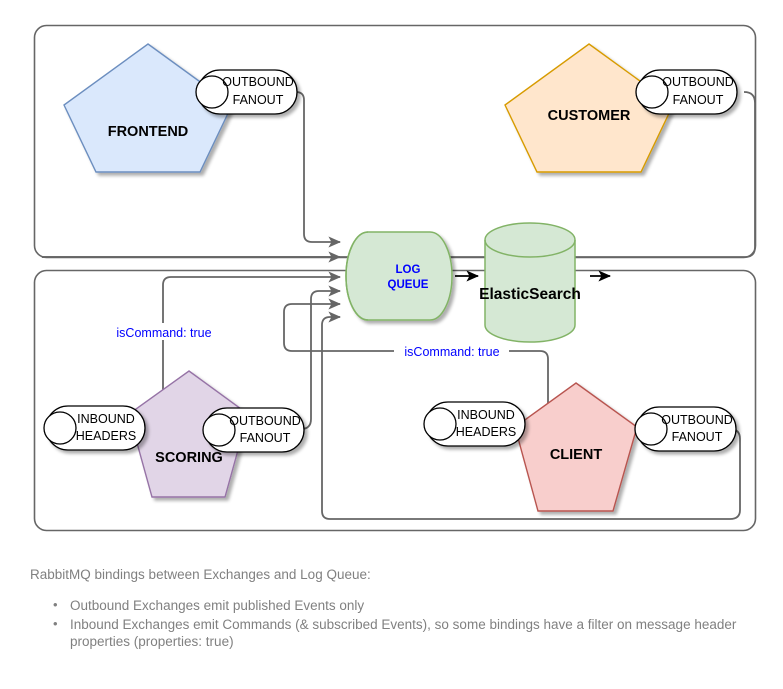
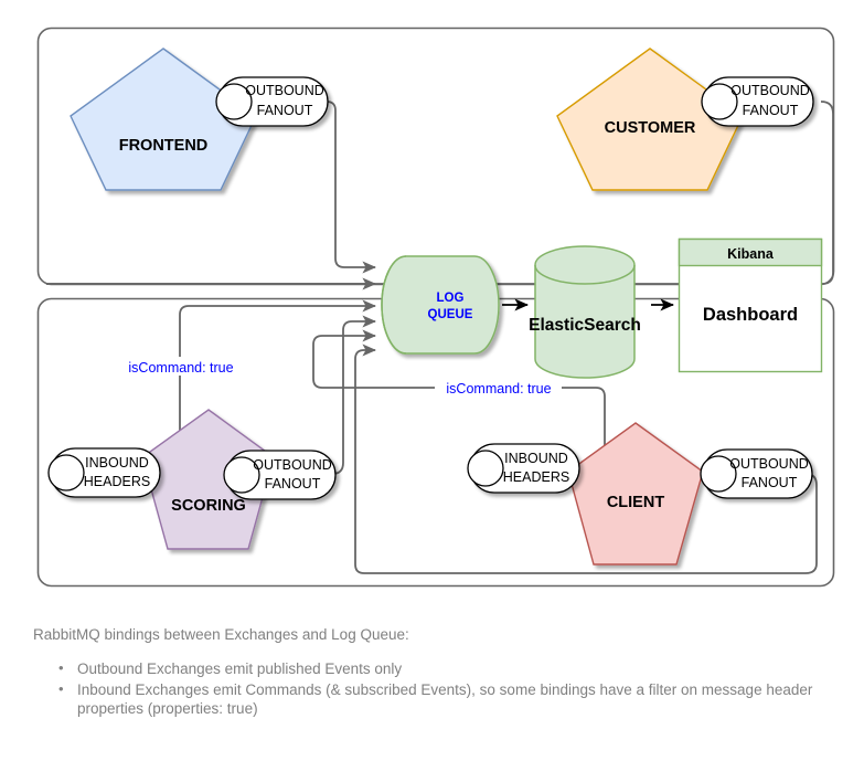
  FRONTEND
  CUSTOMER
  SCORING
  CLIENT
  OUTBOUND
  FANOUT
  OUTBOUND
  FANOUT
  INBOUND
  HEADERS
  OUTBOUND
  FANOUT
  INBOUND
  HEADERS
  OUTBOUND
  FANOUT
  LOG
  QUEUE
  ElasticSearch
+ Kibana
+ Dashboard
  isCommand: true
  isCommand: true
  RabbitMQ bindings between Exchanges and Log Queue:
  Outbound Exchanges emit published Events only
  Inbound Exchanges emit Commands (& subscribed Events), so some bindings have a filter on message header properties (properties: true)
